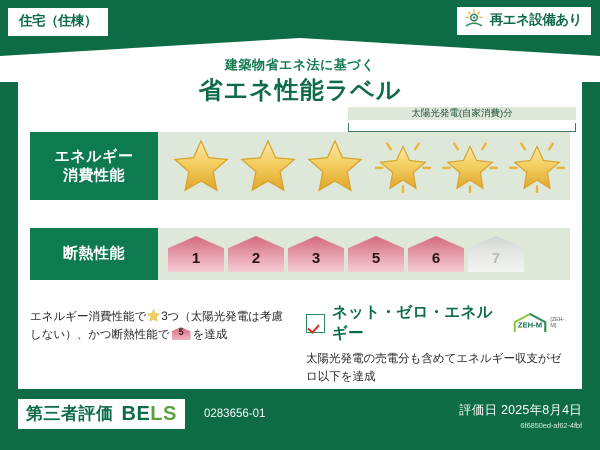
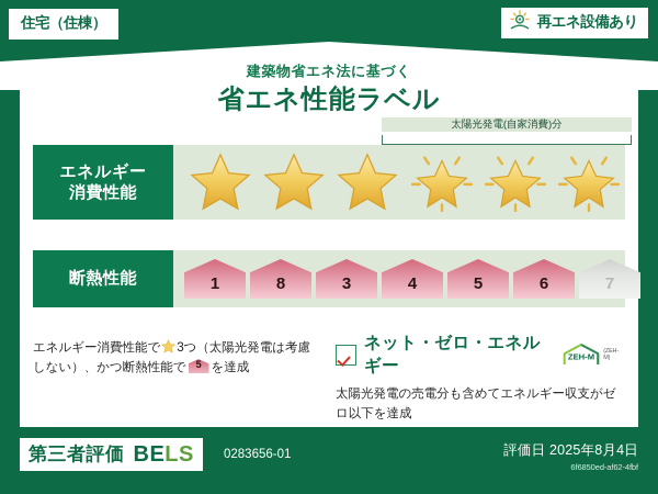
  住宅（住棟）
  再エネ設備あり
  建築物省エネ法に基づく
  省エネ性能ラベル
  エネルギー
  消費性能
  太陽光発電(自家消費)分
  断熱性能
  1
- 2
+ 8
  3
+ 4
  5
  6
  7
  エネルギー消費性能で 3つ（太陽光発電は考慮しない）、かつ断熱性能で
  5
  を達成
  ネット・ゼロ・エネルギー
  ZEH-M
  太陽光発電の売電分も含めてエネルギー収支がゼロ以下を達成
  第三者評価
  BELS
  0283656-01
  評価日 2025年8月4日
  6f6850ed-af62-4fbf
